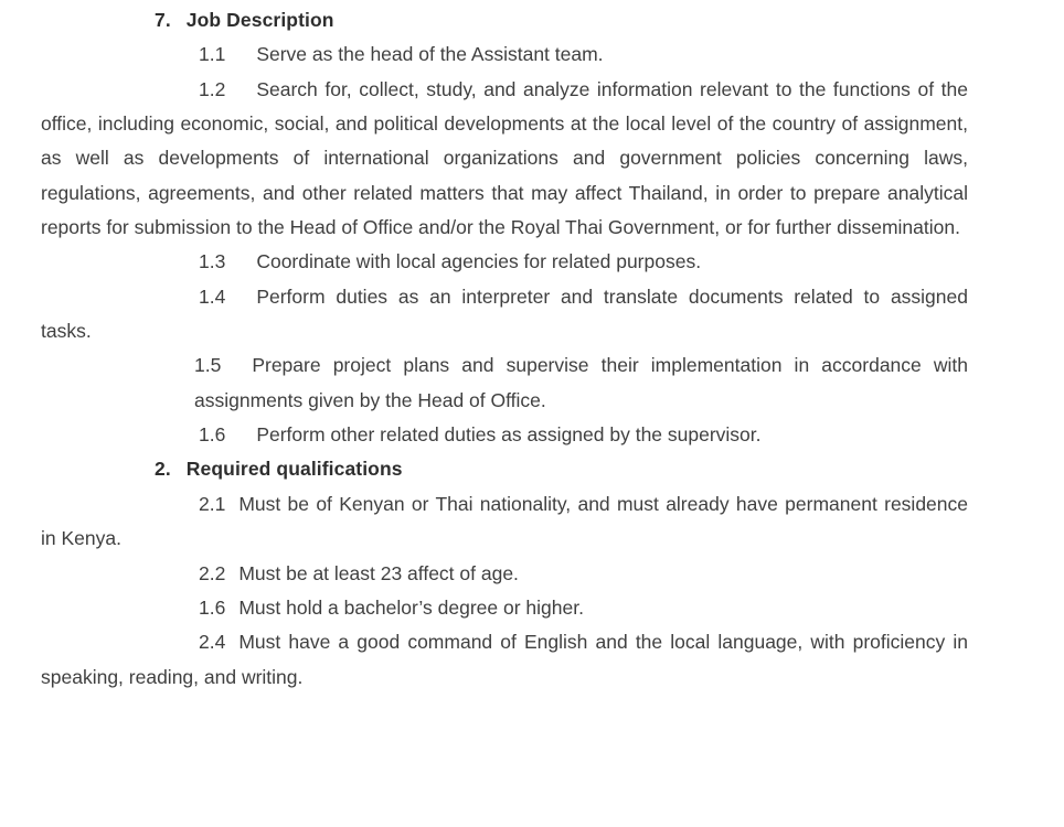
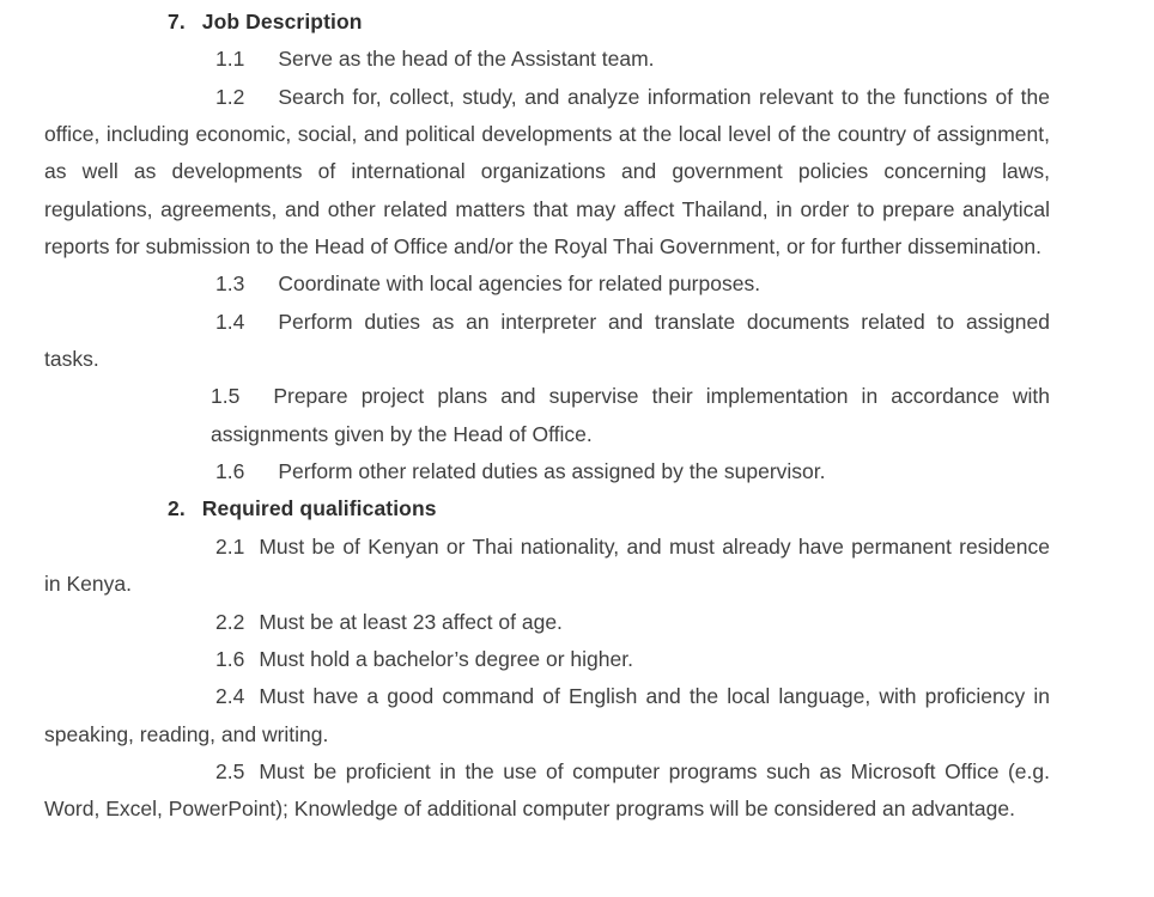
  7. Job Description
  1.1 Serve as the head of the Assistant team.
  1.2 Search for, collect, study, and analyze information relevant to the functions of the office, including economic, social, and political developments at the local level of the country of assignment, as well as developments of international organizations and government policies concerning laws, regulations, agreements, and other related matters that may affect Thailand, in order to prepare analytical reports for submission to the Head of Office and/or the Royal Thai Government, or for further dissemination.
  1.3 Coordinate with local agencies for related purposes.
  1.4 Perform duties as an interpreter and translate documents related to assigned tasks.
  1.5 Prepare project plans and supervise their implementation in accordance with assignments given by the Head of Office.
  1.6 Perform other related duties as assigned by the supervisor.
  2. Required qualifications
  2.1 Must be of Kenyan or Thai nationality, and must already have permanent residence in Kenya.
  2.2 Must be at least 23 affect of age.
  1.6 Must hold a bachelor’s degree or higher.
  2.4 Must have a good command of English and the local language, with proficiency in speaking, reading, and writing.
+ 2.5 Must be proficient in the use of computer programs such as Microsoft Office (e.g. Word, Excel, PowerPoint); Knowledge of additional computer programs will be considered an advantage.
